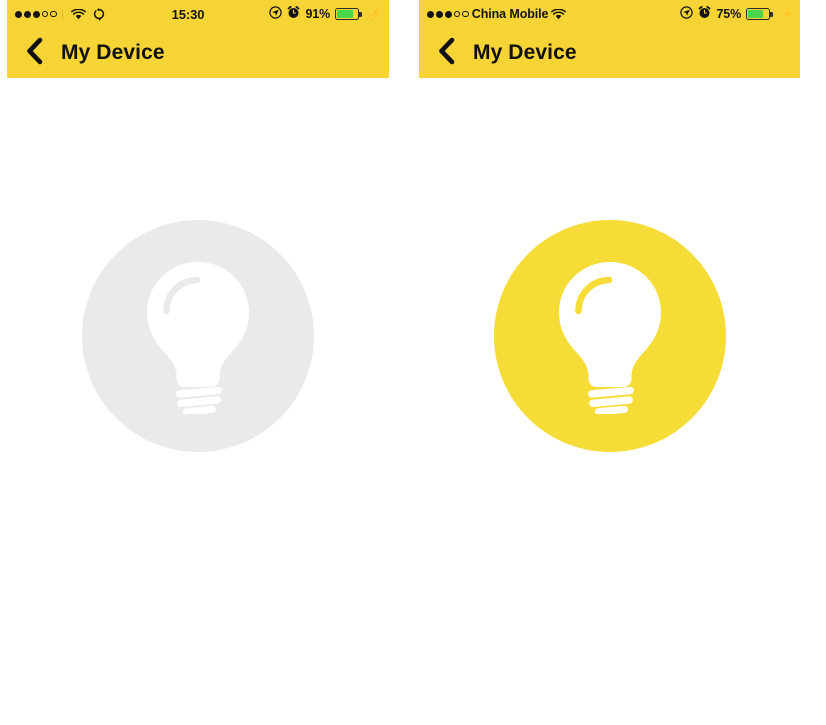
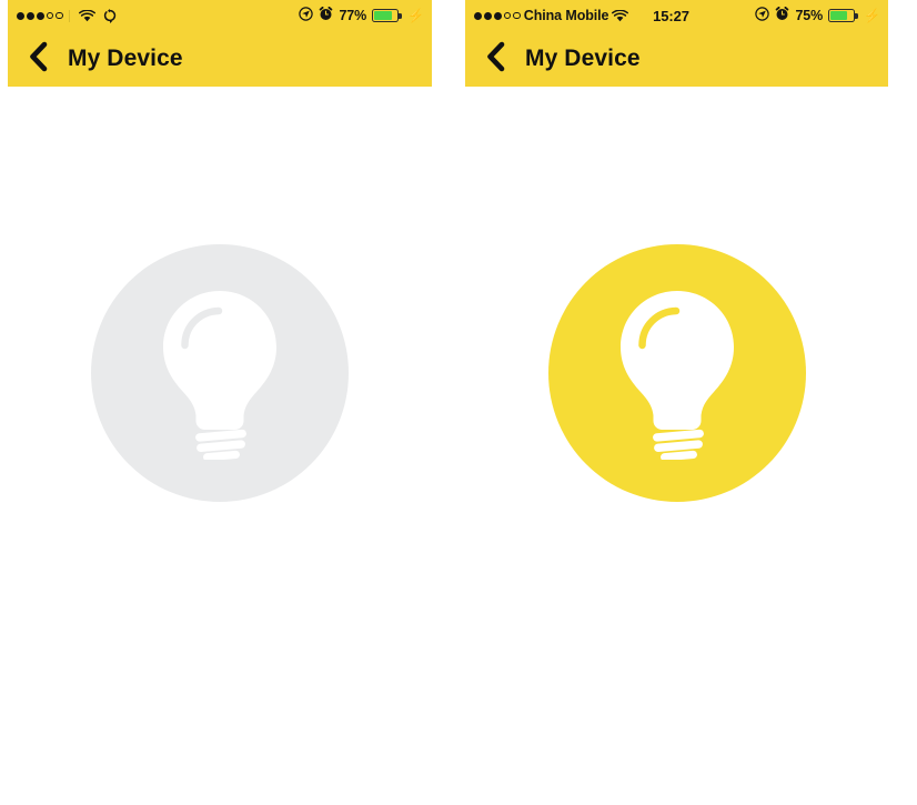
- 15:30
- 91%
+ 77%
  ⚡
  My Device
  China Mobile
+ 15:27
  75%
  ⚡
  My Device
